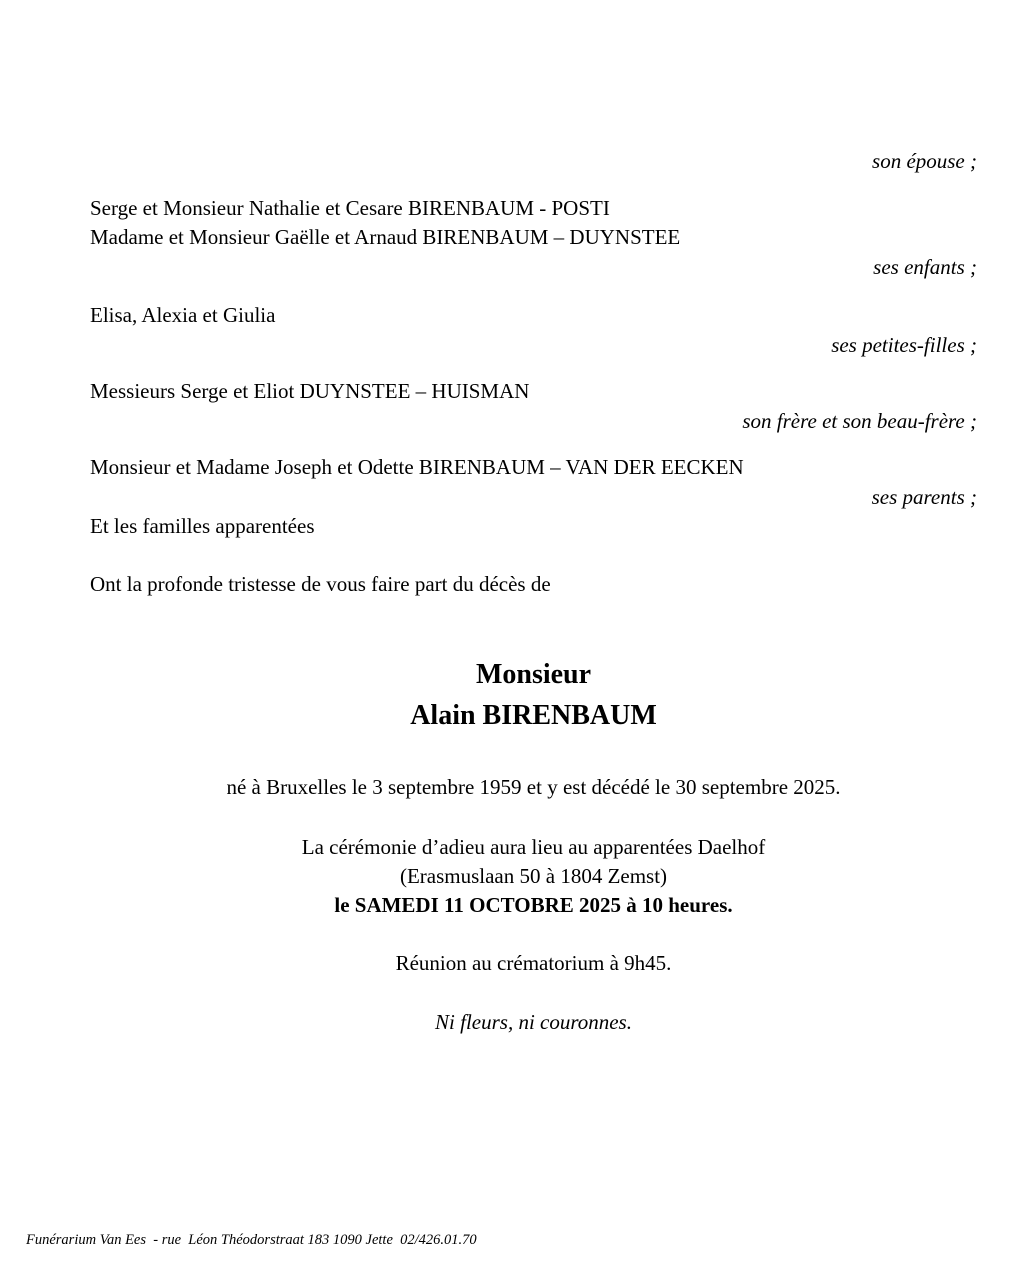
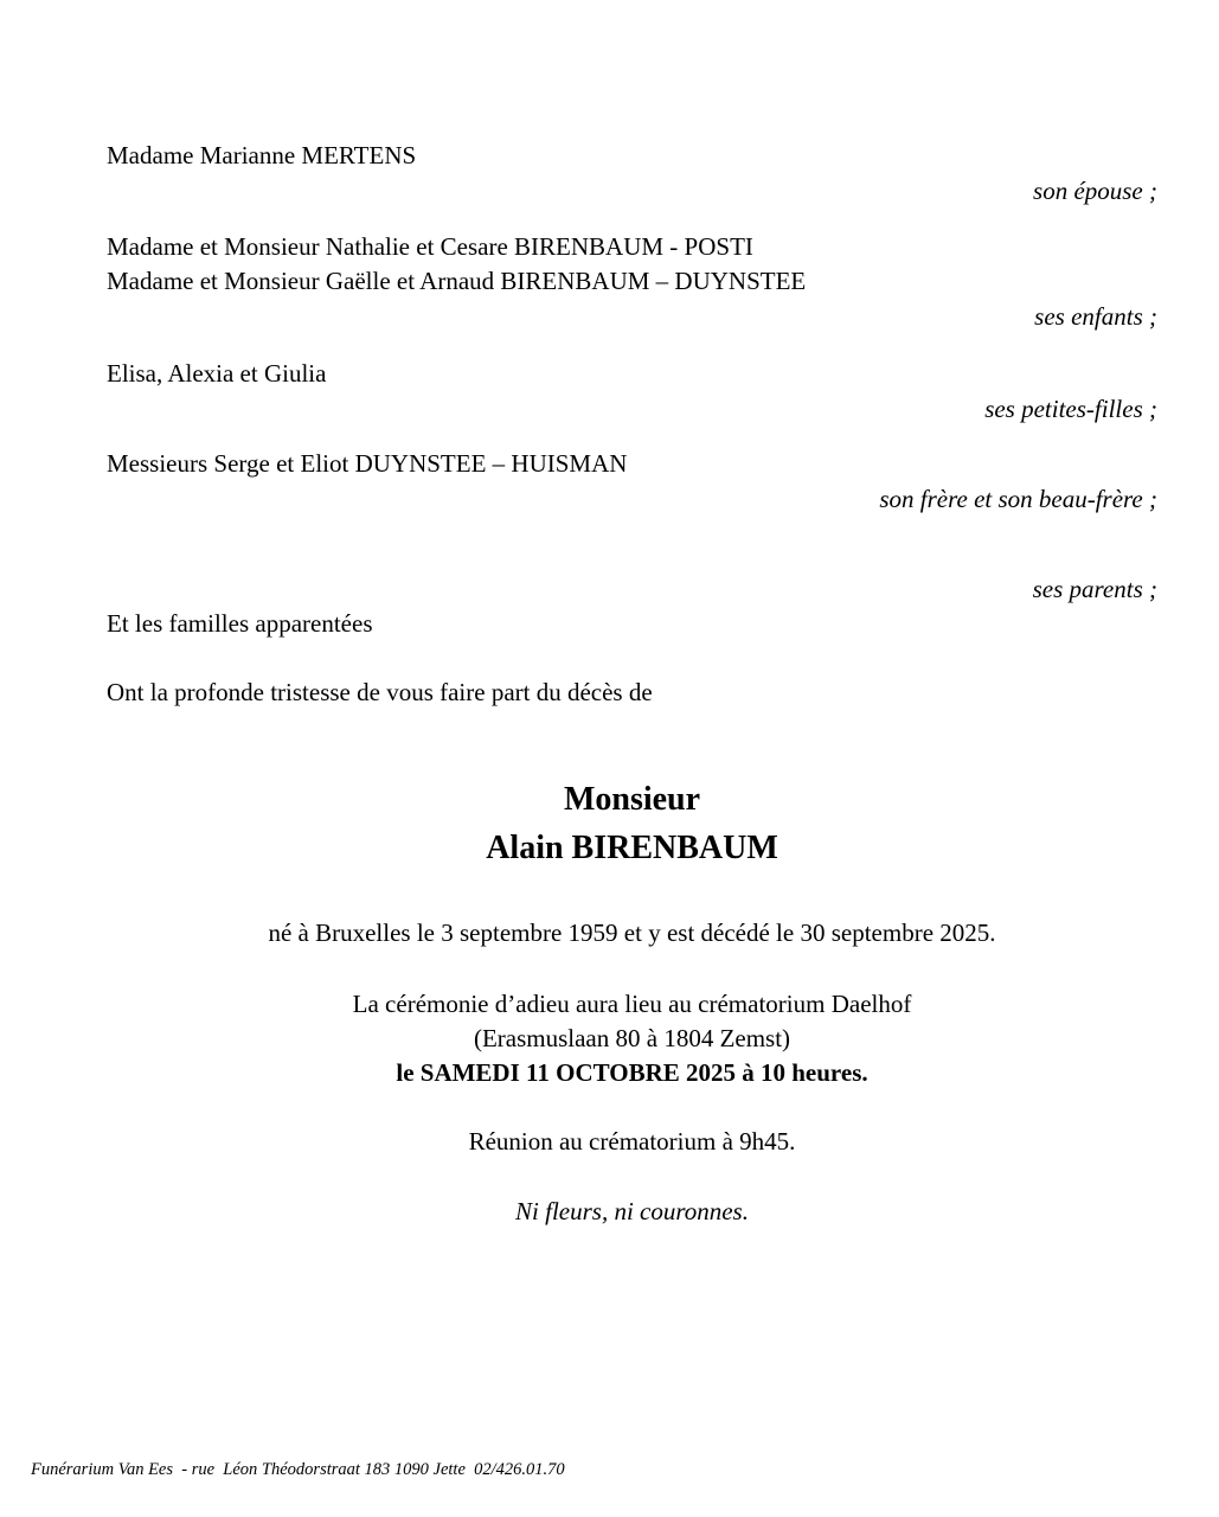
+ Madame Marianne MERTENS
  son épouse ;
- Serge et Monsieur Nathalie et Cesare BIRENBAUM - POSTI
+ Madame et Monsieur Nathalie et Cesare BIRENBAUM - POSTI
  Madame et Monsieur Gaëlle et Arnaud BIRENBAUM – DUYNSTEE
  ses enfants ;
  Elisa, Alexia et Giulia
  ses petites-filles ;
  Messieurs Serge et Eliot DUYNSTEE – HUISMAN
  son frère et son beau-frère ;
- Monsieur et Madame Joseph et Odette BIRENBAUM – VAN DER EECKEN
  ses parents ;
  Et les familles apparentées
  Ont la profonde tristesse de vous faire part du décès de
  Monsieur
  Alain BIRENBAUM
  né à Bruxelles le 3 septembre 1959 et y est décédé le 30 septembre 2025.
- La cérémonie d’adieu aura lieu au apparentées Daelhof
+ La cérémonie d’adieu aura lieu au crématorium Daelhof
- (Erasmuslaan 50 à 1804 Zemst)
+ (Erasmuslaan 80 à 1804 Zemst)
  le SAMEDI 11 OCTOBRE 2025 à 10 heures.
  Réunion au crématorium à 9h45.
  Ni fleurs, ni couronnes.
  Funérarium Van Ees - rue Léon Théodorstraat 183 1090 Jette 02/426.01.70
